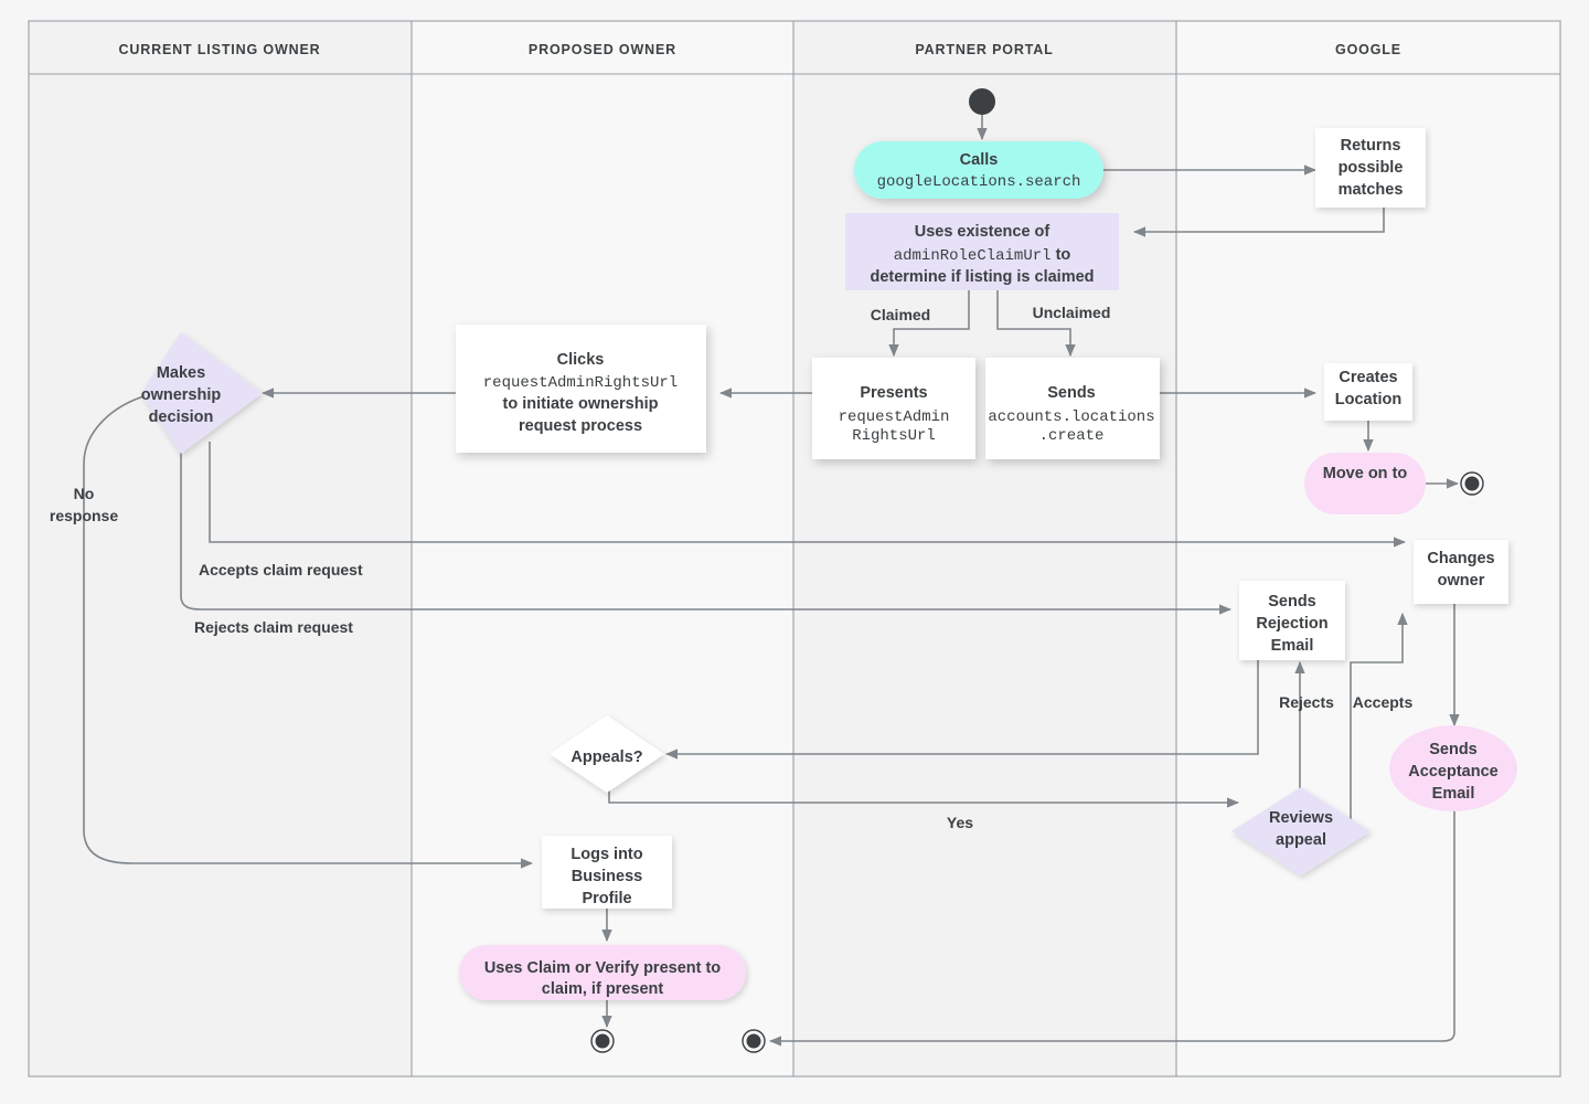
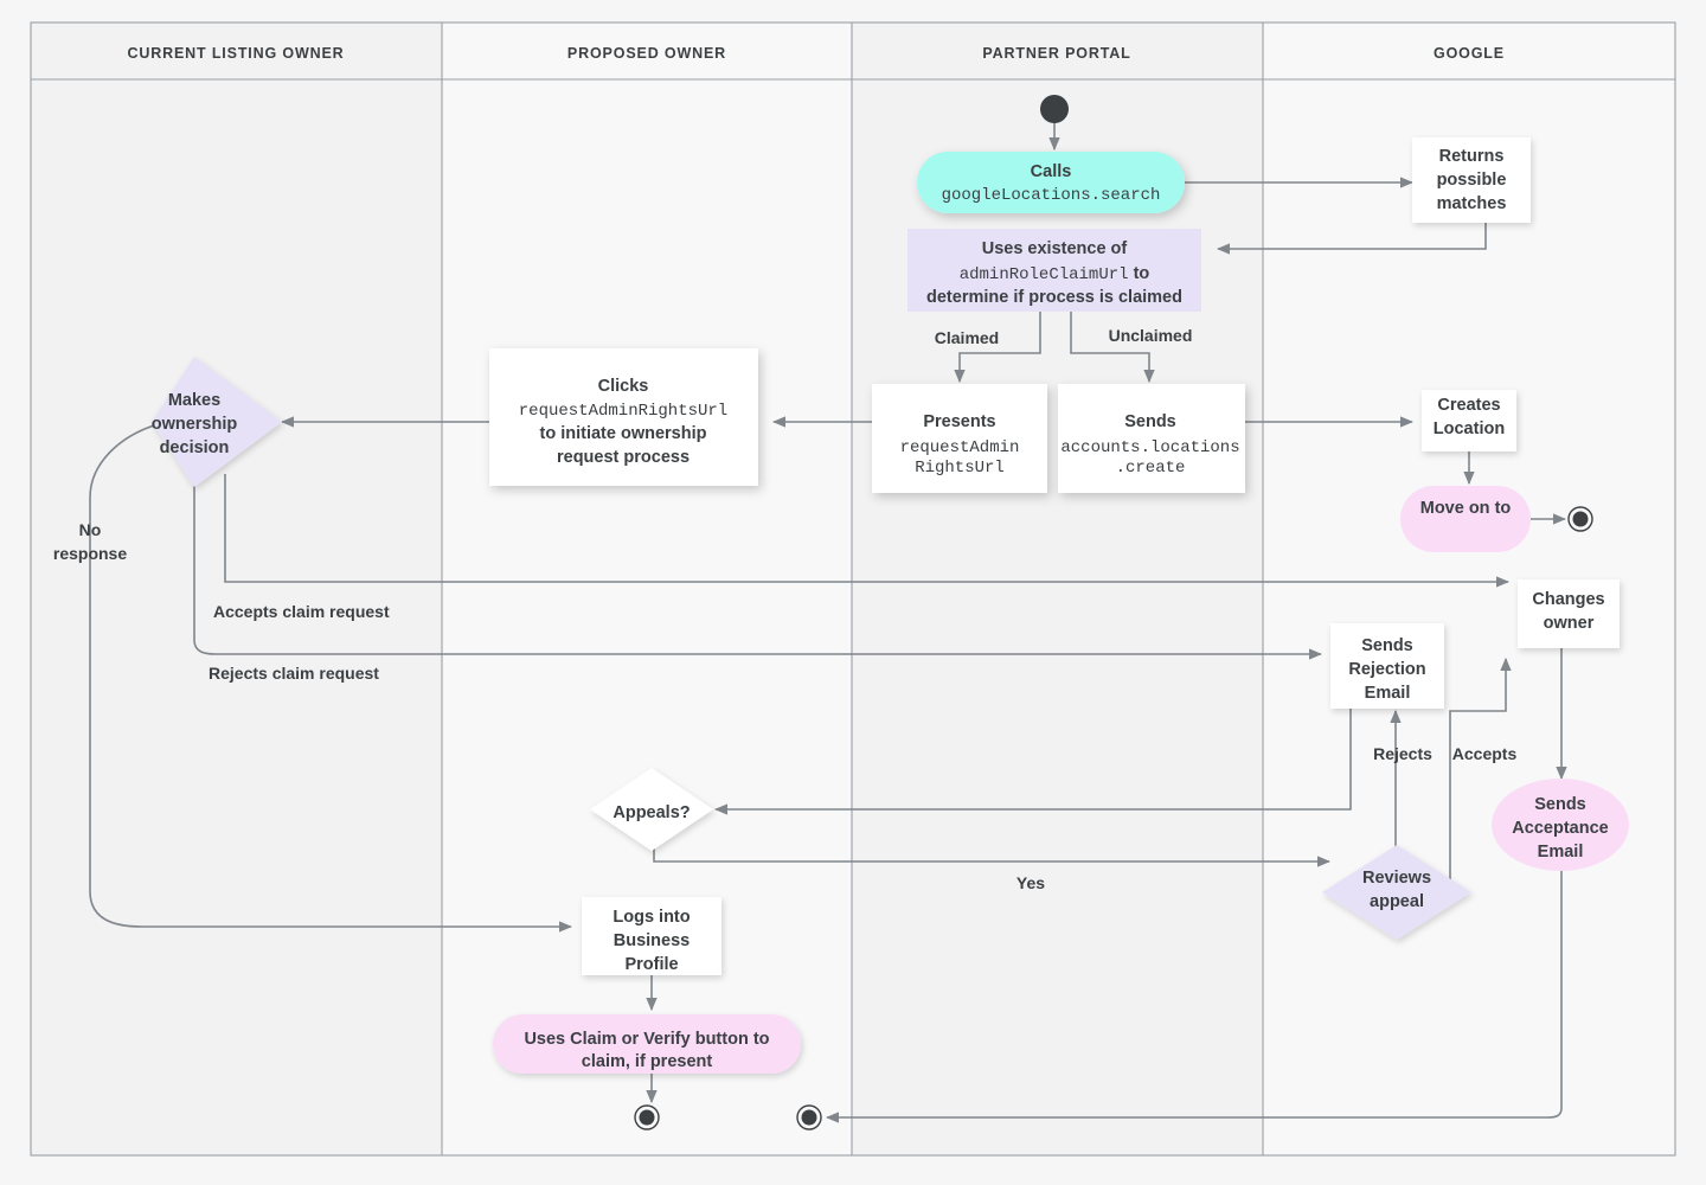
  CURRENT LISTING OWNER
  PROPOSED OWNER
  PARTNER PORTAL
  GOOGLE
  Calls
  googleLocations.search
  Returns
  possible
  matches
  Uses existence of
  adminRoleClaimUrl to
- determine if listing is claimed
+ determine if process is claimed
  Claimed
  Unclaimed
  Presents
  requestAdmin
  RightsUrl
  Sends
  accounts.locations
  .create
  Creates
  Location
  Move on to
  Clicks
  requestAdminRightsUrl
  to initiate ownership
  request process
  Makes
  ownership
  decision
  No
  response
  Accepts claim request
  Rejects claim request
  Changes
  owner
  Sends
  Rejection
  Email
  Rejects
  Accepts
  Sends
  Acceptance
  Email
  Appeals?
  Yes
  Reviews
  appeal
  Logs into
  Business
  Profile
- Uses Claim or Verify present to
+ Uses Claim or Verify button to
  claim, if present
